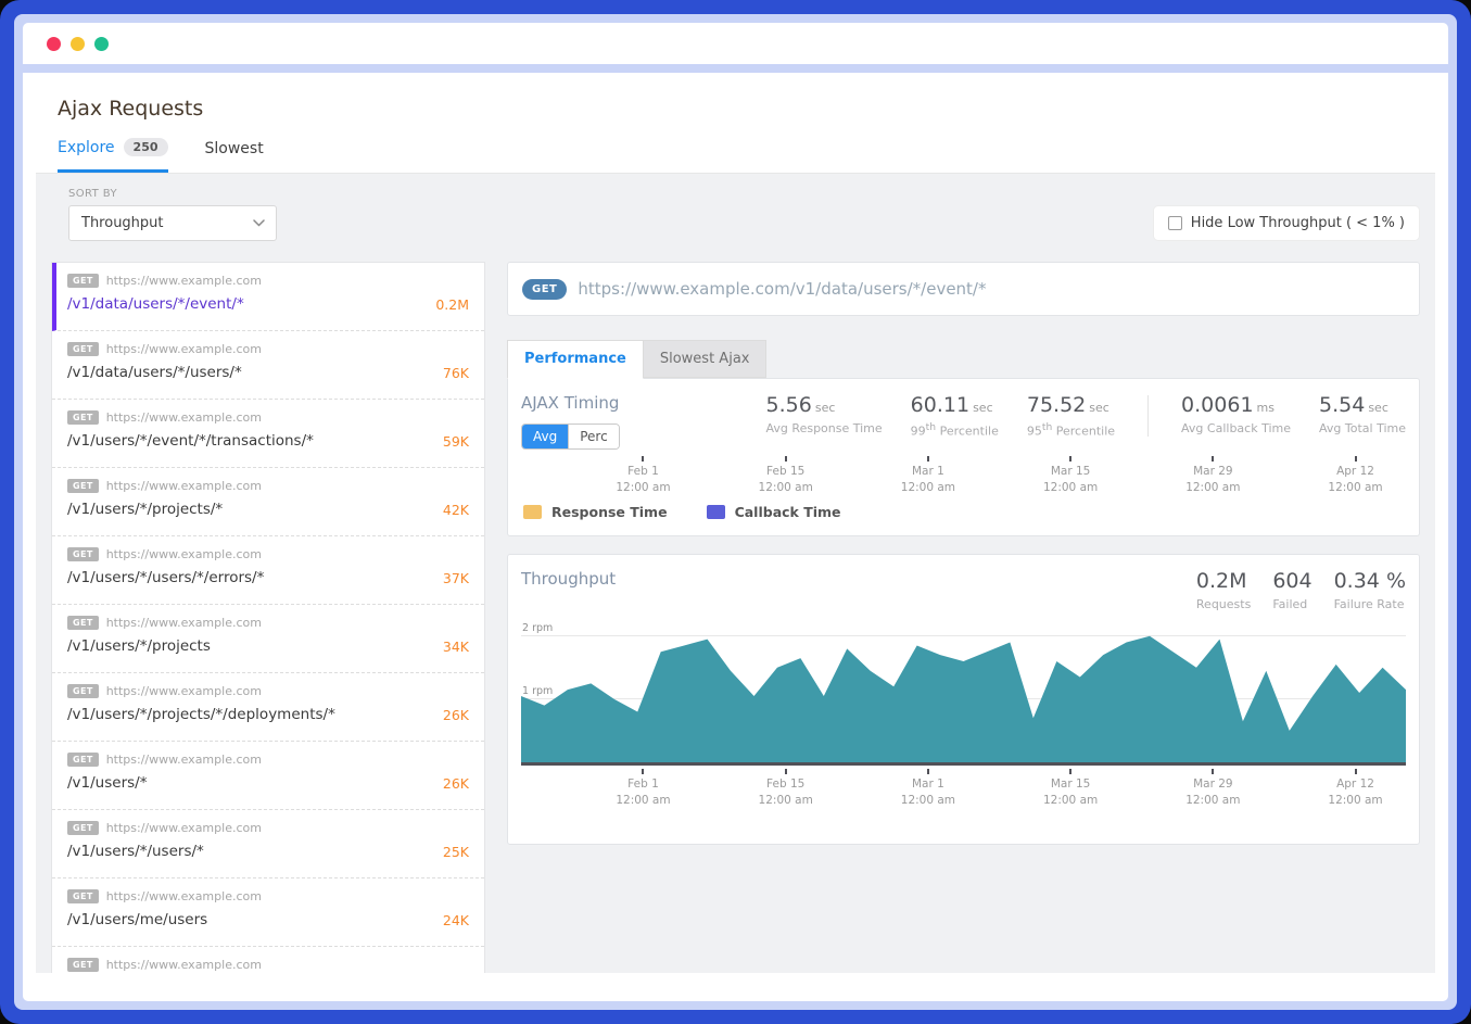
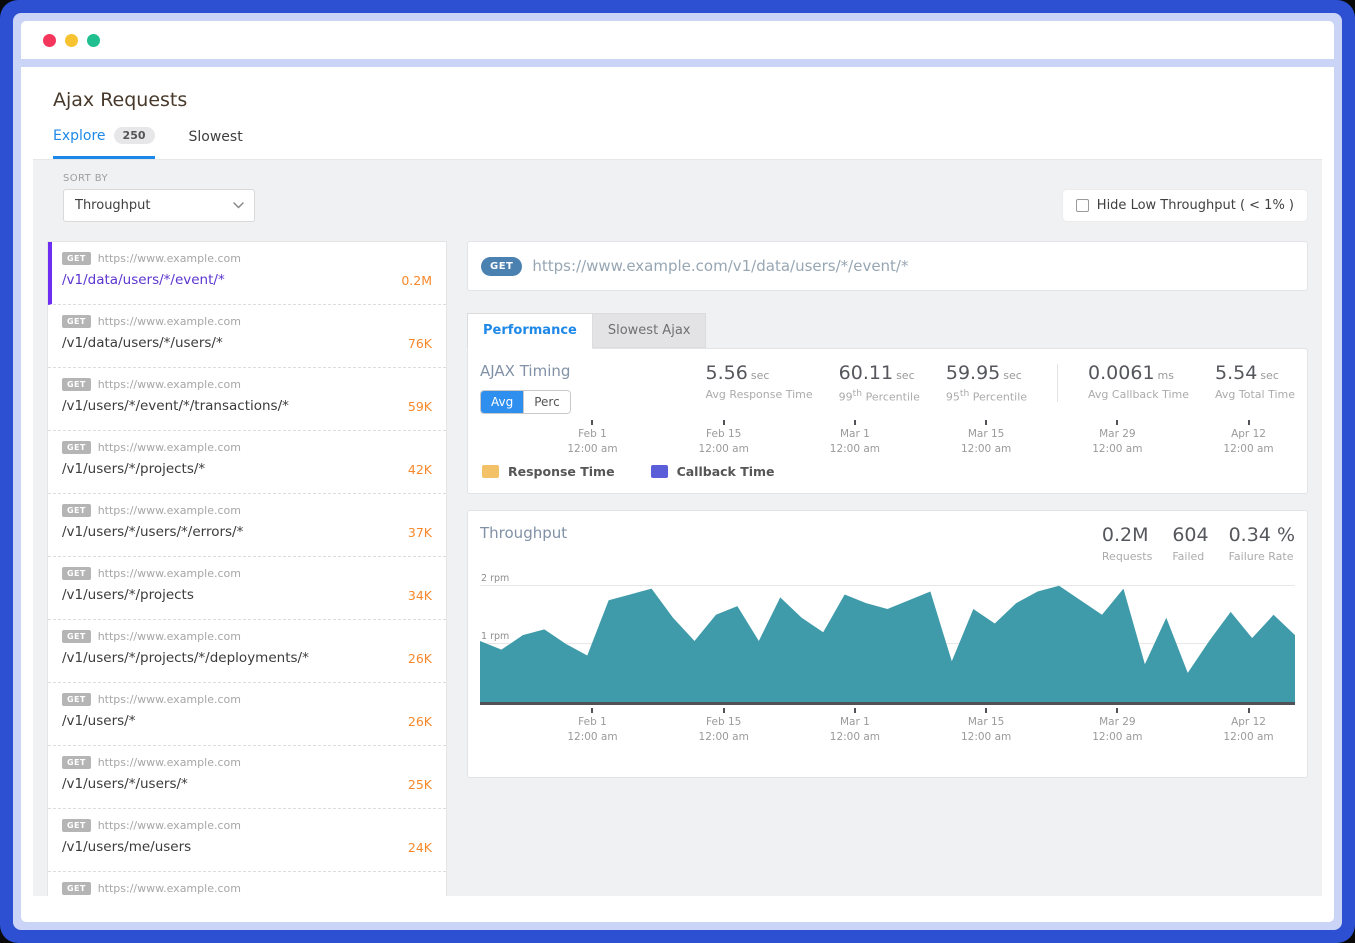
  Ajax Requests
  Explore
  250
  Slowest
  SORT BY
  Throughput
  Hide Low Throughput ( < 1% )
  GET
  https://www.example.com
  /v1/data/users/*/event/*
  0.2M
  GET
  https://www.example.com
  /v1/data/users/*/users/*
  76K
  GET
  https://www.example.com
  /v1/users/*/event/*/transactions/*
  59K
  GET
  https://www.example.com
  /v1/users/*/projects/*
  42K
  GET
  https://www.example.com
  /v1/users/*/users/*/errors/*
  37K
  GET
  https://www.example.com
  /v1/users/*/projects
  34K
  GET
  https://www.example.com
  /v1/users/*/projects/*/deployments/*
  26K
  GET
  https://www.example.com
  /v1/users/*
  26K
  GET
  https://www.example.com
  /v1/users/*/users/*
  25K
  GET
  https://www.example.com
  /v1/users/me/users
  24K
  GET
  https://www.example.com
  GET
  https://www.example.com/v1/data/users/*/event/*
  Performance
  Slowest Ajax
  AJAX Timing
  Avg
  Perc
  5.56 sec
  Avg Response Time
  60.11 sec
  99th Percentile
- 75.52 sec
+ 59.95 sec
  95th Percentile
  0.0061 ms
  Avg Callback Time
  5.54 sec
  Avg Total Time
  Feb 1
  12:00 am
  Feb 15
  12:00 am
  Mar 1
  12:00 am
  Mar 15
  12:00 am
  Mar 29
  12:00 am
  Apr 12
  12:00 am
  Response Time
  Callback Time
  Throughput
  0.2M
  Requests
  604
  Failed
  0.34 %
  Failure Rate
  1 rpm
  2 rpm
  Feb 1
  12:00 am
  Feb 15
  12:00 am
  Mar 1
  12:00 am
  Mar 15
  12:00 am
  Mar 29
  12:00 am
  Apr 12
  12:00 am
